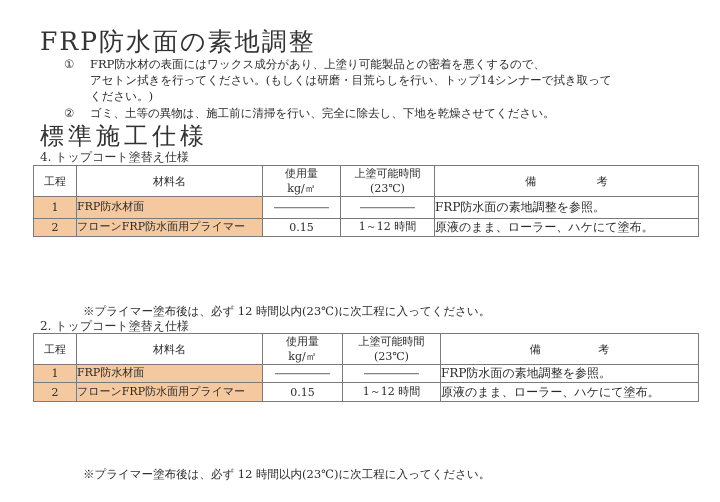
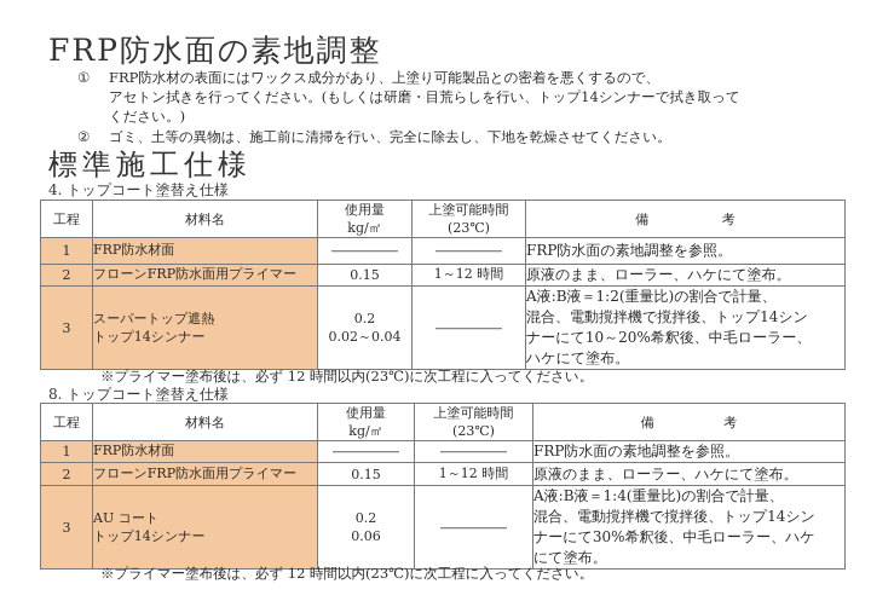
  FRP防水面の素地調整
  ①
  FRP防水材の表面にはワックス成分があり、上塗り可能製品との密着を悪くするので、
  アセトン拭きを行ってください。(もしくは研磨・目荒らしを行い、トップ14シンナーで拭き取って
  ください。)
  ②
  ゴミ、土等の異物は、施工前に清掃を行い、完全に除去し、下地を乾燥させてください。
  標準施工仕様
  4. トップコート塗替え仕様
  工程	材料名	使用量kg/㎡	上塗可能時間(23℃)	備 考
  1	FRP防水材面	―――――	―――――	FRP防水面の素地調整を参照。
  2	フローンFRP防水面用プライマー	0.15	1～12 時間	原液のまま、ローラー、ハケにて塗布。
+ 3	スーパートップ遮熱 トップ14シンナー	0.2 0.02～0.04	―――――	A液:B液＝1:2(重量比)の割合で計量、 混合、電動撹拌機で撹拌後、トップ14シン ナーにて10～20%希釈後、中毛ローラー、 ハケにて塗布。
  ※プライマー塗布後は、必ず 12 時間以内(23℃)に次工程に入ってください。
- 2. トップコート塗替え仕様
+ 8. トップコート塗替え仕様
  工程	材料名	使用量kg/㎡	上塗可能時間(23℃)	備 考
  1	FRP防水材面	―――――	―――――	FRP防水面の素地調整を参照。
  2	フローンFRP防水面用プライマー	0.15	1～12 時間	原液のまま、ローラー、ハケにて塗布。
+ 3	AU コート トップ14シンナー	0.2 0.06	―――――	A液:B液＝1:4(重量比)の割合で計量、 混合、電動撹拌機で撹拌後、トップ14シン ナーにて30%希釈後、中毛ローラー、ハケ にて塗布。
  ※プライマー塗布後は、必ず 12 時間以内(23℃)に次工程に入ってください。
